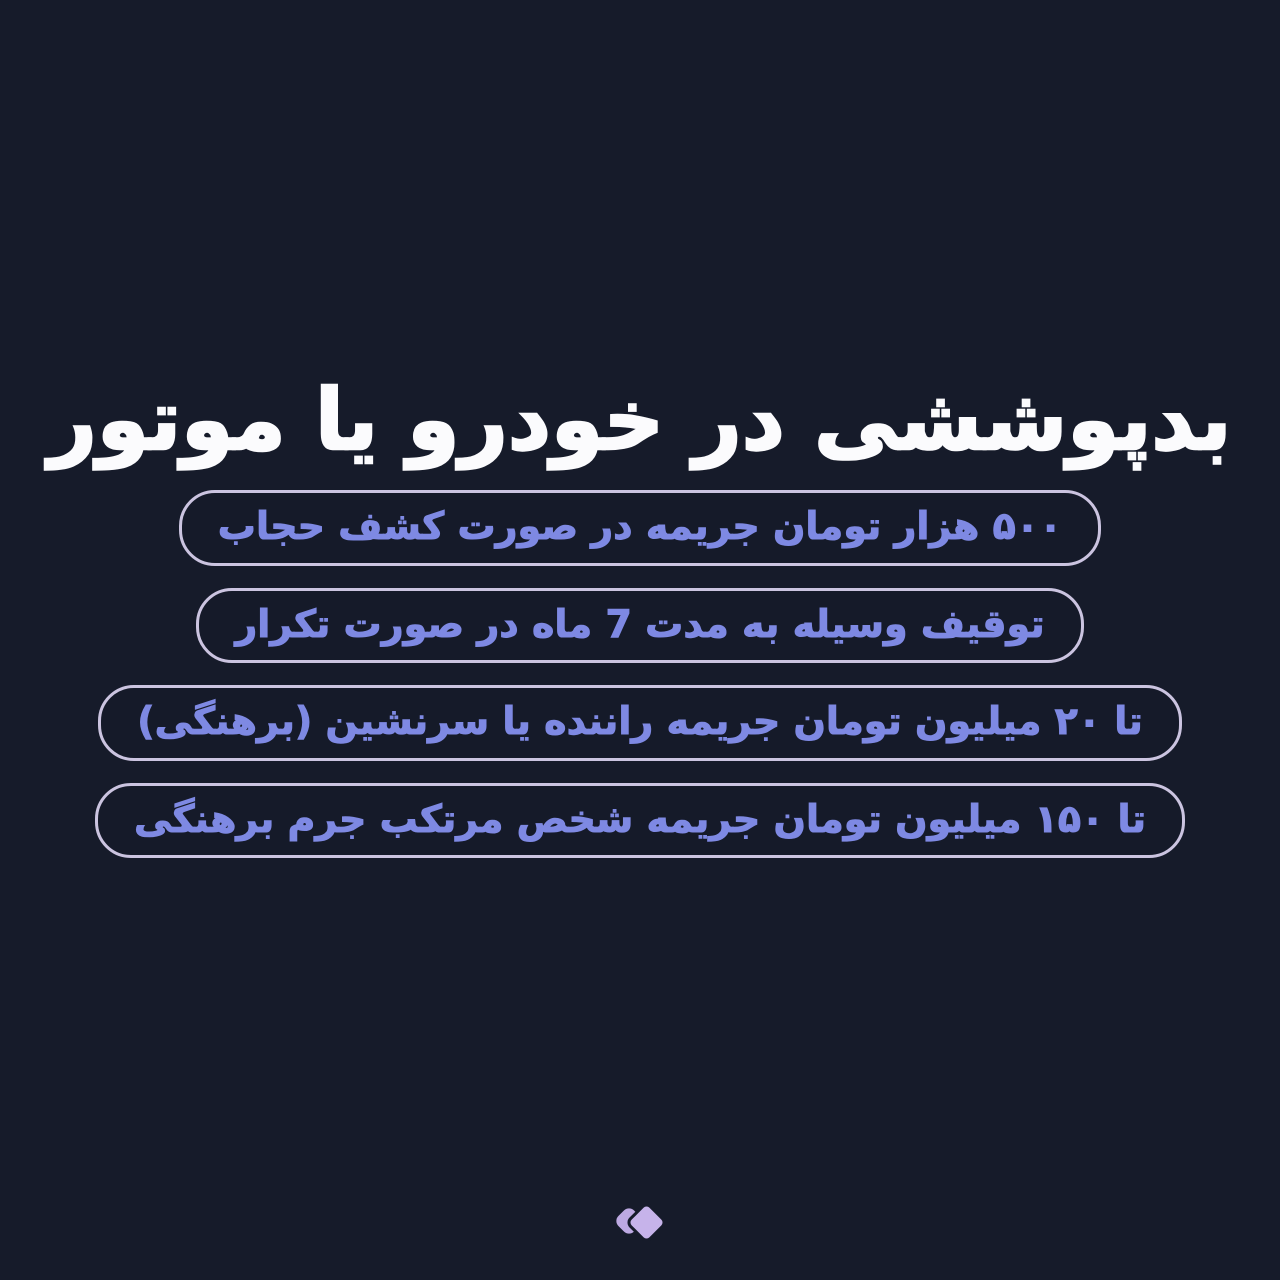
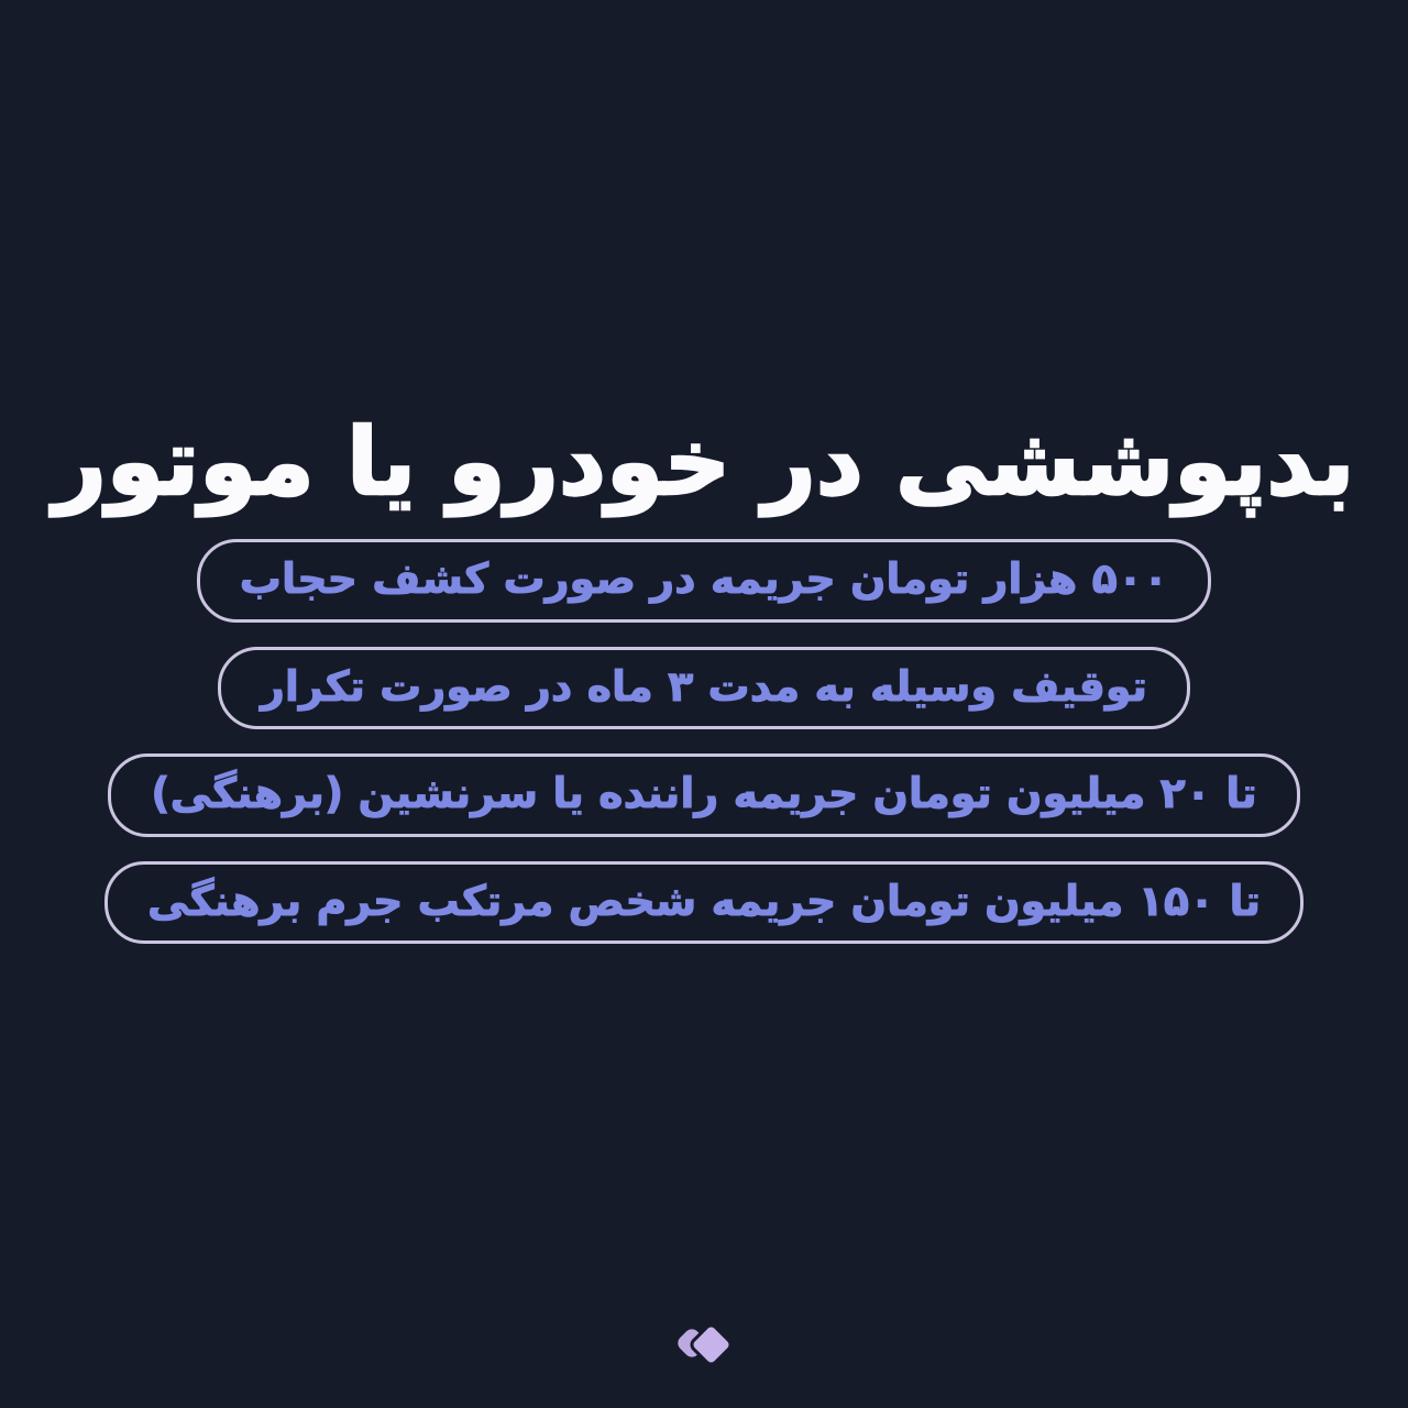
  بدپوششی در خودرو یا موتور
  ۵۰۰ هزار تومان جریمه در صورت کشف حجاب
- توقیف وسیله به مدت 7 ماه در صورت تکرار
+ توقیف وسیله به مدت ۳ ماه در صورت تکرار
  تا ۲۰ میلیون تومان جریمه راننده یا سرنشین (برهنگی)
  تا ۱۵۰ میلیون تومان جریمه شخص مرتکب جرم برهنگی
